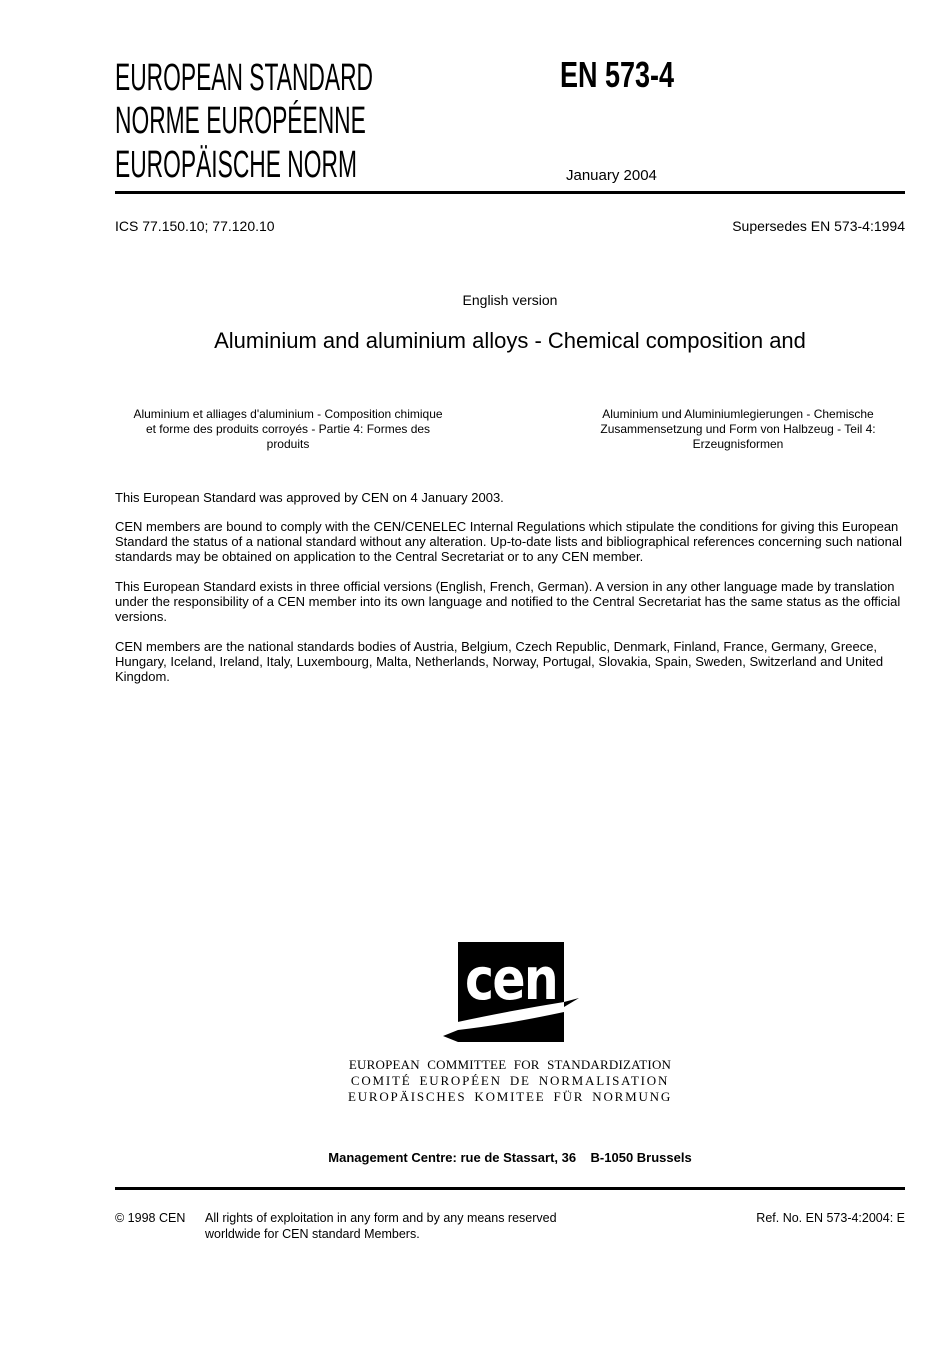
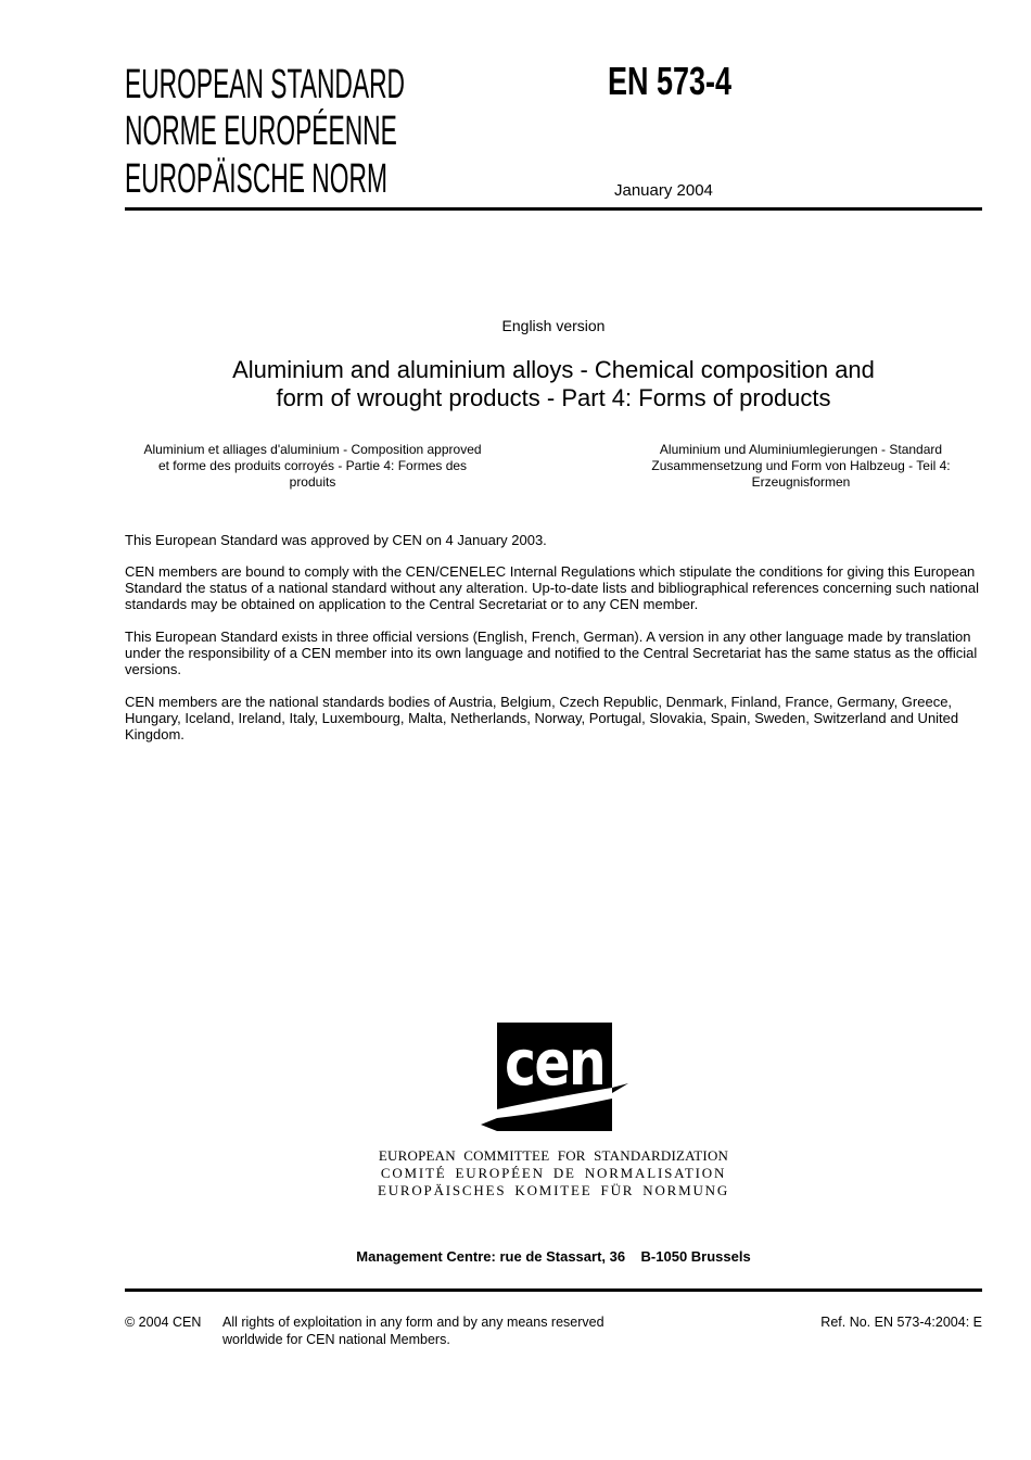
  EUROPEAN STANDARD
  NORME EUROPÉENNE
  EUROPÄISCHE NORM
  EN 573-4
  January 2004
- ICS 77.150.10; 77.120.10
- Supersedes EN 573-4:1994
  English version
  Aluminium and aluminium alloys - Chemical composition and
+ form of wrought products - Part 4: Forms of products
- Aluminium et alliages d'aluminium - Composition chimique
+ Aluminium et alliages d'aluminium - Composition approved
  et forme des produits corroyés - Partie 4: Formes des
  produits
- Aluminium und Aluminiumlegierungen - Chemische
+ Aluminium und Aluminiumlegierungen - Standard
  Zusammensetzung und Form von Halbzeug - Teil 4:
  Erzeugnisformen
  This European Standard was approved by CEN on 4 January 2003.
  CEN members are bound to comply with the CEN/CENELEC Internal Regulations which stipulate the conditions for giving this European Standard the status of a national standard without any alteration. Up-to-date lists and bibliographical references concerning such national standards may be obtained on application to the Central Secretariat or to any CEN member.
  This European Standard exists in three official versions (English, French, German). A version in any other language made by translation under the responsibility of a CEN member into its own language and notified to the Central Secretariat has the same status as the official versions.
  CEN members are the national standards bodies of Austria, Belgium, Czech Republic, Denmark, Finland, France, Germany, Greece, Hungary, Iceland, Ireland, Italy, Luxembourg, Malta, Netherlands, Norway, Portugal, Slovakia, Spain, Sweden, Switzerland and United Kingdom.
  cen
  EUROPEAN COMMITTEE FOR STANDARDIZATION
  COMITÉ EUROPÉEN DE NORMALISATION
  EUROPÄISCHES KOMITEE FÜR NORMUNG
  Management Centre: rue de Stassart, 36 B-1050 Brussels
- © 1998 CEN
+ © 2004 CEN
  All rights of exploitation in any form and by any means reserved
- worldwide for CEN standard Members.
+ worldwide for CEN national Members.
  Ref. No. EN 573-4:2004: E
